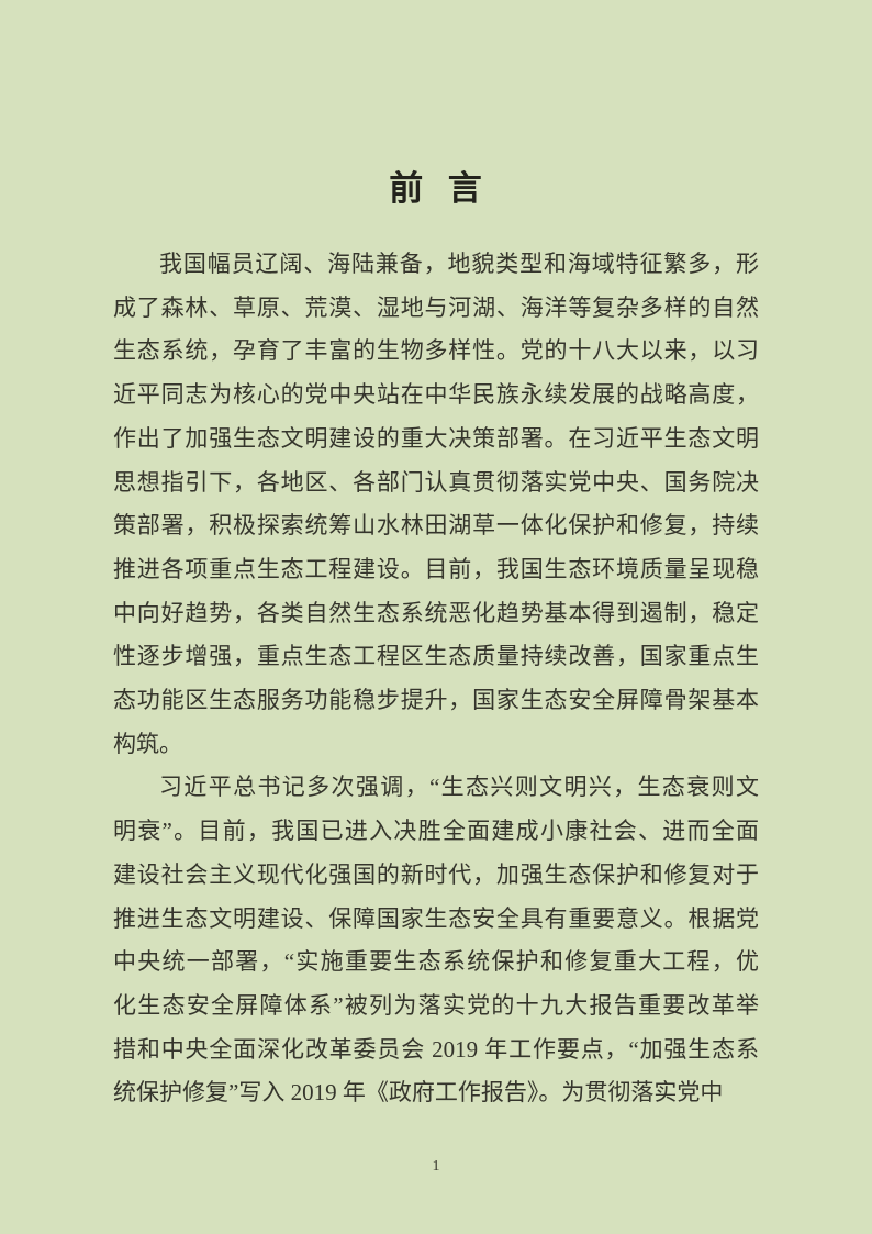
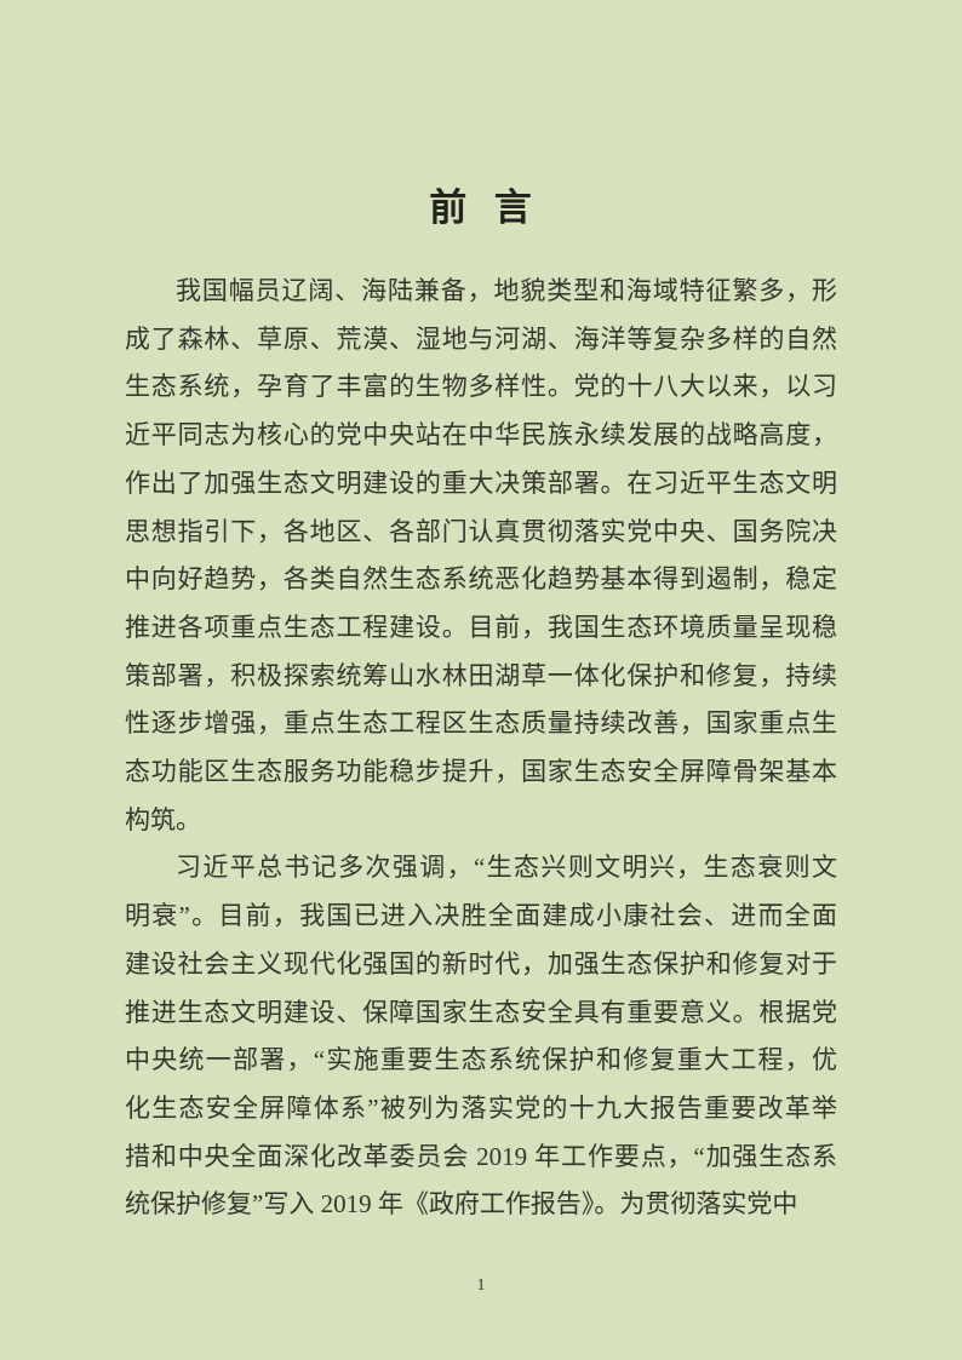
  前 言
  我国幅员辽阔、海陆兼备，地貌类型和海域特征繁多，形
  成了森林、草原、荒漠、湿地与河湖、海洋等复杂多样的自然
  生态系统，孕育了丰富的生物多样性。党的十八大以来，以习
  近平同志为核心的党中央站在中华民族永续发展的战略高度，
  作出了加强生态文明建设的重大决策部署。在习近平生态文明
  思想指引下，各地区、各部门认真贯彻落实党中央、国务院决
- 策部署，积极探索统筹山水林田湖草一体化保护和修复，持续
+ 中向好趋势，各类自然生态系统恶化趋势基本得到遏制，稳定
  推进各项重点生态工程建设。目前，我国生态环境质量呈现稳
- 中向好趋势，各类自然生态系统恶化趋势基本得到遏制，稳定
+ 策部署，积极探索统筹山水林田湖草一体化保护和修复，持续
  性逐步增强，重点生态工程区生态质量持续改善，国家重点生
  态功能区生态服务功能稳步提升，国家生态安全屏障骨架基本
  构筑。
  习近平总书记多次强调，“生态兴则文明兴，生态衰则文
  明衰”。目前，我国已进入决胜全面建成小康社会、进而全面
  建设社会主义现代化强国的新时代，加强生态保护和修复对于
  推进生态文明建设、保障国家生态安全具有重要意义。根据党
  中央统一部署，“实施重要生态系统保护和修复重大工程，优
  化生态安全屏障体系”被列为落实党的十九大报告重要改革举
  措和中央全面深化改革委员会 2019 年工作要点，“加强生态系
  统保护修复”写入 2019 年《政府工作报告》。为贯彻落实党中
  1
